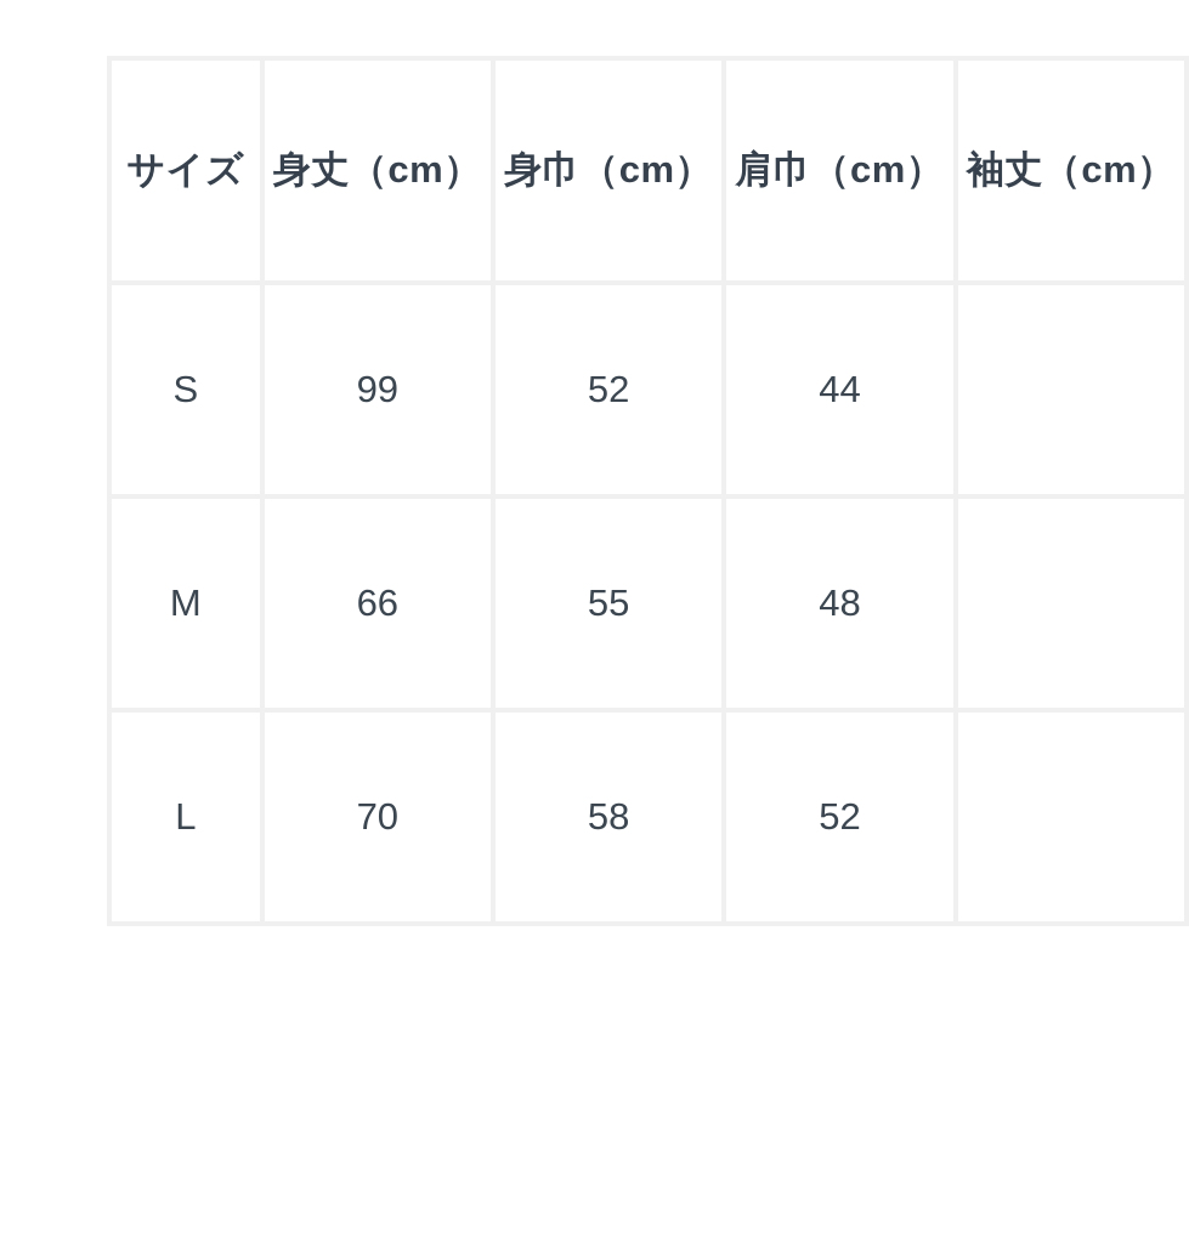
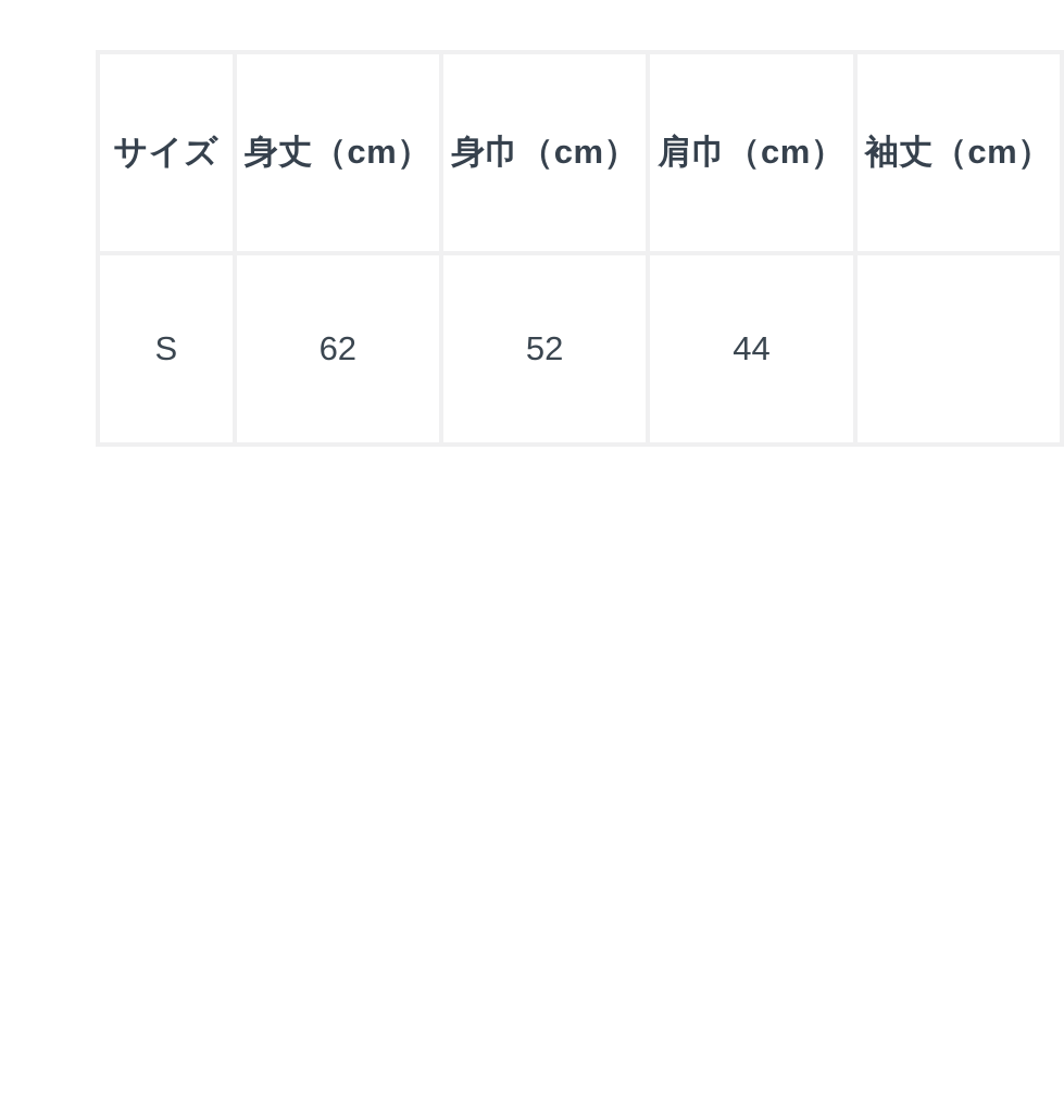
  サイズ	身丈（cm）	身巾（cm）	肩巾（cm）	袖丈（cm）
- S	99	52	44
+ S	62	52	44
- M	66	55	48
- L	70	58	52
